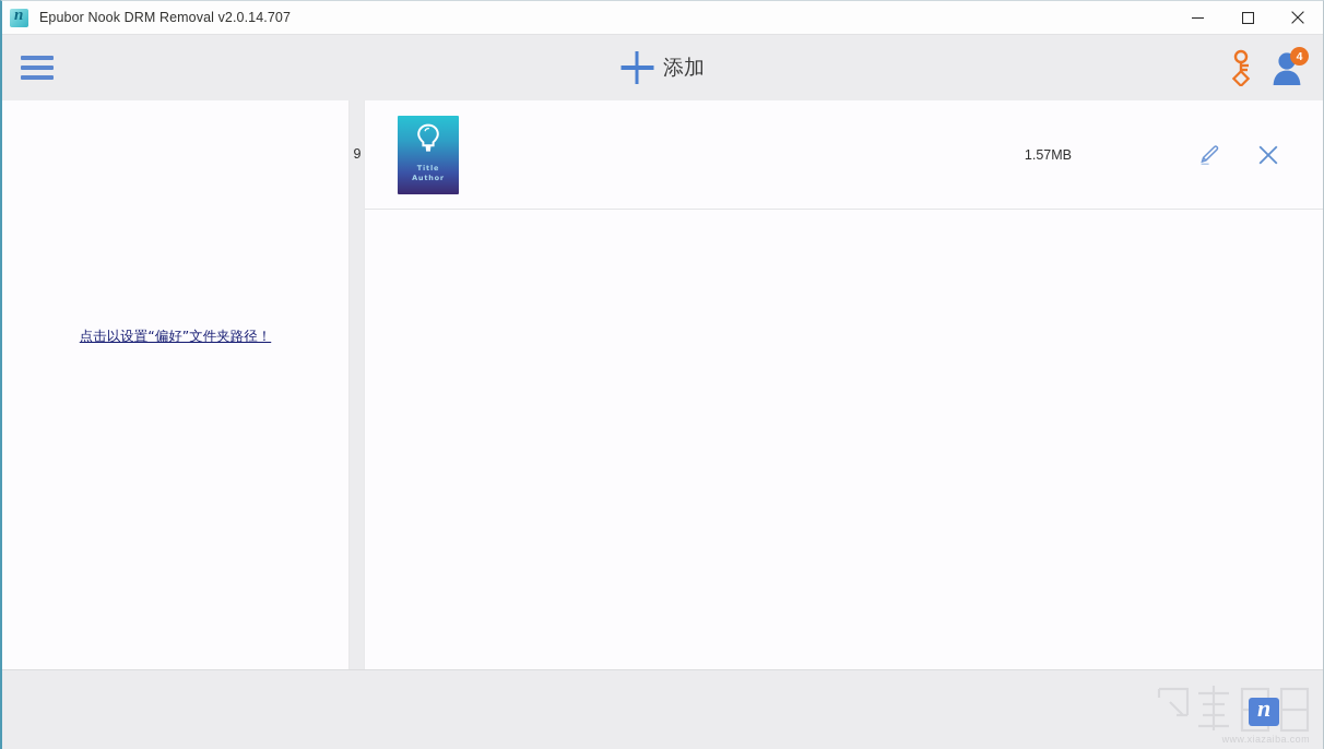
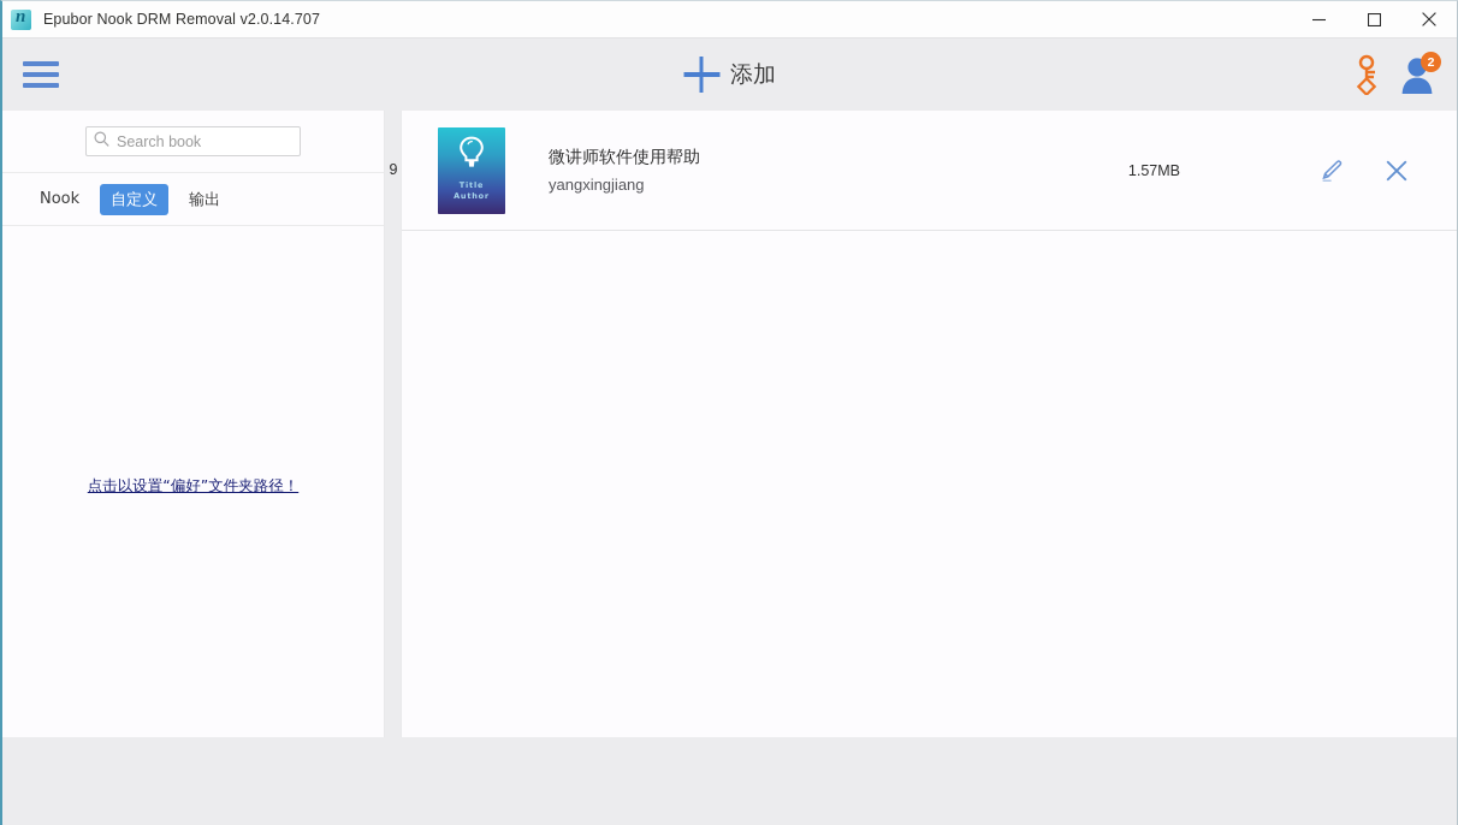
  Epubor Nook DRM Removal v2.0.14.707
  添加
- 4
+ 2
+ Search book
+ Nook
+ 自定义
+ 输出
  点击以设置“偏好”文件夹路径！
  9
  Title
  Author
+ 微讲师软件使用帮助
+ yangxingjiang
  1.57MB
- www.xiazaiba.com
